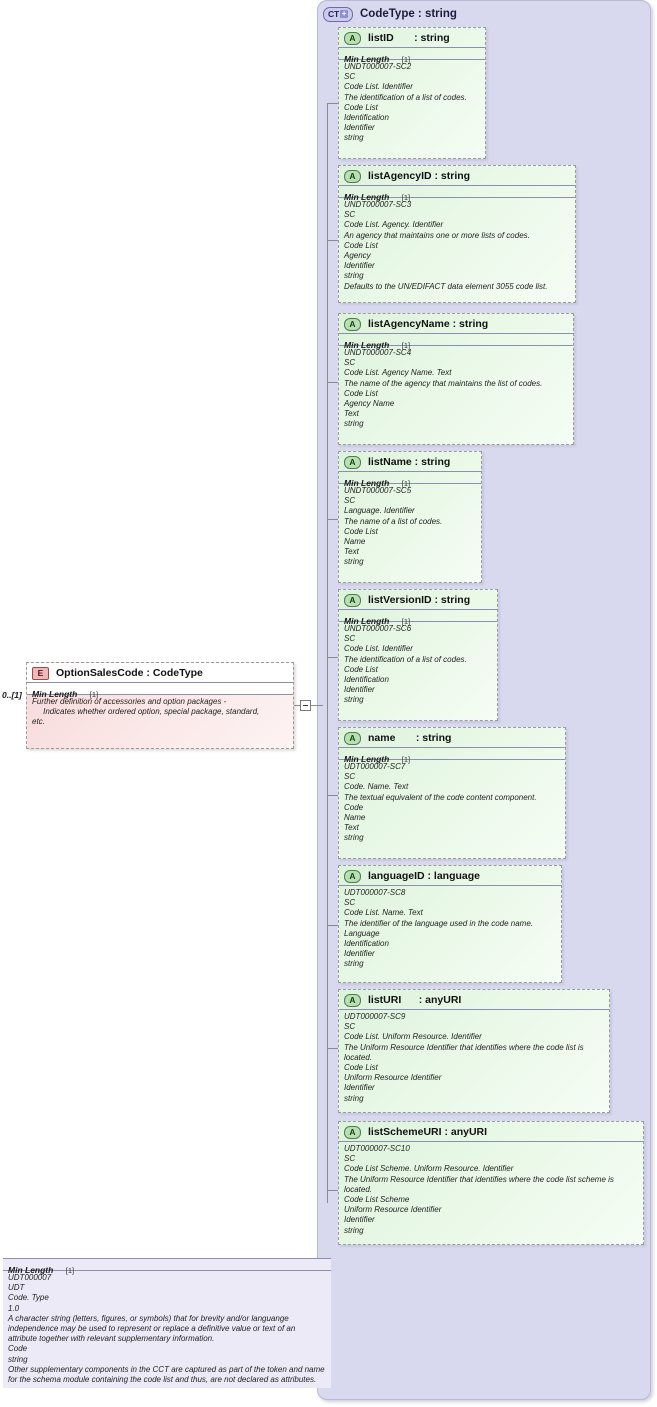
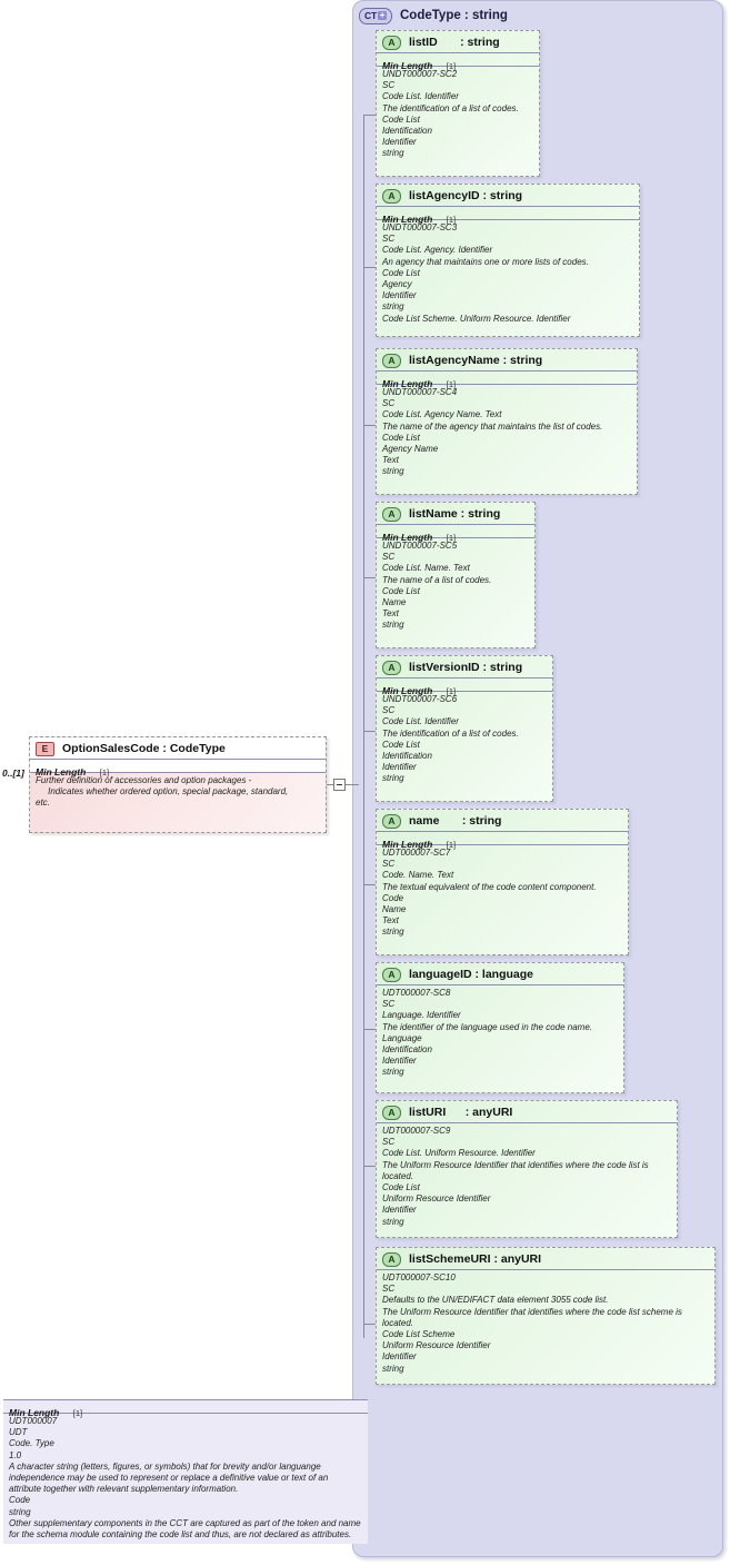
  CT
  +
  CodeType : string
  A
  listID : string
  Min Length [1]
  UNDT000007-SC2
  SC
  Code List. Identifier
  The identification of a list of codes.
  Code List
  Identification
  Identifier
  string
  A
  listAgencyID : string
  Min Length [1]
  UNDT000007-SC3
  SC
  Code List. Agency. Identifier
  An agency that maintains one or more lists of codes.
  Code List
  Agency
  Identifier
  string
- Defaults to the UN/EDIFACT data element 3055 code list.
+ Code List Scheme. Uniform Resource. Identifier
  A
  listAgencyName : string
  Min Length [1]
  UNDT000007-SC4
  SC
  Code List. Agency Name. Text
  The name of the agency that maintains the list of codes.
  Code List
  Agency Name
  Text
  string
  A
  listName : string
  Min Length [1]
  UNDT000007-SC5
  SC
- Language. Identifier
+ Code List. Name. Text
  The name of a list of codes.
  Code List
  Name
  Text
  string
  A
  listVersionID : string
  Min Length [1]
  UNDT000007-SC6
  SC
  Code List. Identifier
  The identification of a list of codes.
  Code List
  Identification
  Identifier
  string
  A
  name : string
  Min Length [1]
  UDT000007-SC7
  SC
  Code. Name. Text
  The textual equivalent of the code content component.
  Code
  Name
  Text
  string
  A
  languageID : language
  UDT000007-SC8
  SC
- Code List. Name. Text
+ Language. Identifier
  The identifier of the language used in the code name.
  Language
  Identification
  Identifier
  string
  A
  listURI : anyURI
  UDT000007-SC9
  SC
  Code List. Uniform Resource. Identifier
  The Uniform Resource Identifier that identifies where the code list is located.
  Code List
  Uniform Resource Identifier
  Identifier
  string
  A
  listSchemeURI : anyURI
  UDT000007-SC10
  SC
- Code List Scheme. Uniform Resource. Identifier
+ Defaults to the UN/EDIFACT data element 3055 code list.
  The Uniform Resource Identifier that identifies where the code list scheme is located.
  Code List Scheme
  Uniform Resource Identifier
  Identifier
  string
  Min Length [1]
  UDT000007
  UDT
  Code. Type
  1.0
  A character string (letters, figures, or symbols) that for brevity and/or languange independence may be used to represent or replace a definitive value or text of an attribute together with relevant supplementary information.
  Code
  string
  Other supplementary components in the CCT are captured as part of the token and name for the schema module containing the code list and thus, are not declared as attributes.
  0..[1]
  E
  OptionSalesCode : CodeType
  Min Length [1]
  Further definition of accessories and option packages -
  Indicates whether ordered option, special package, standard,
  etc.
